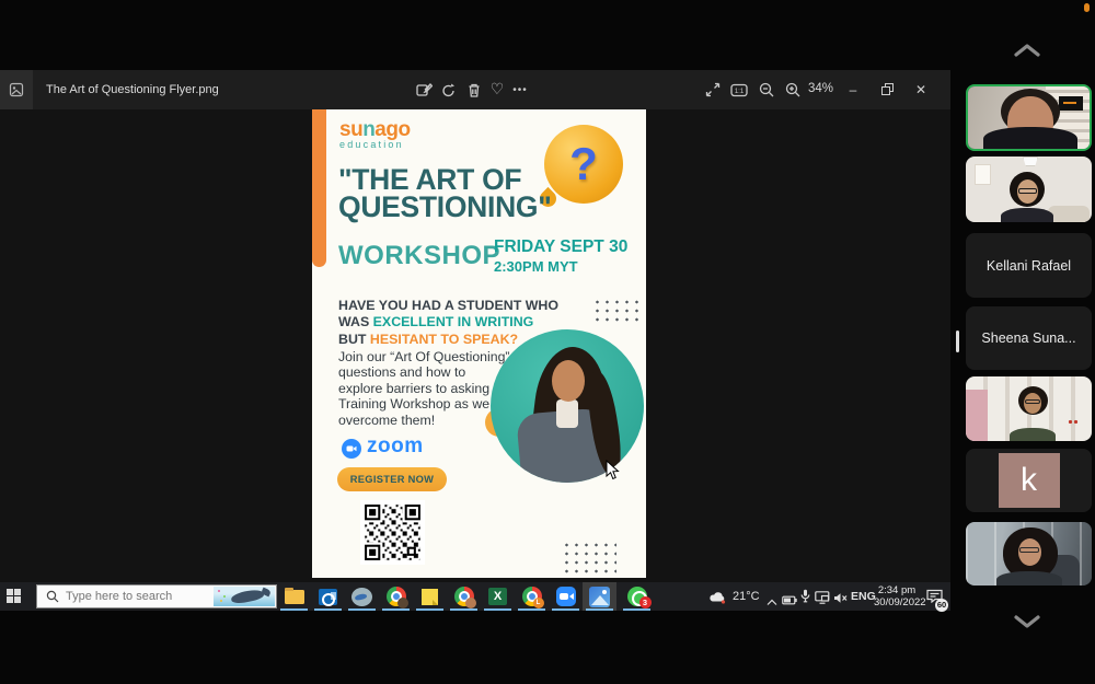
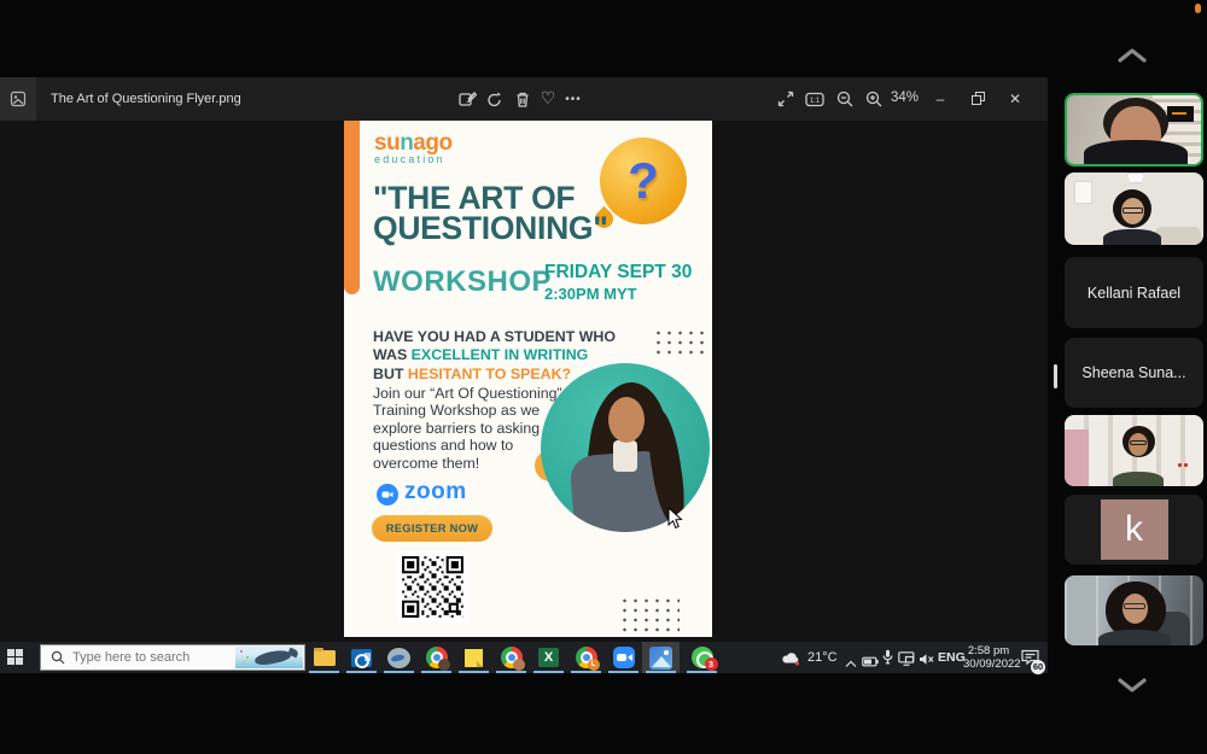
  The Art of Questioning Flyer.png
  ♡
  •••
  34%
  –
  ✕
  sunago
  education
  ?
  "THE ART OF
  QUESTIONING"
  WORKSHOP
  FRIDAY SEPT 30
  2:30PM MYT
  HAVE YOU HAD A STUDENT WHO
  WAS EXCELLENT IN WRITING
  BUT HESITANT TO SPEAK?
  Join our “Art Of Questioning
- questions and how to
+ Training Workshop as we
  explore barriers to asking
- Training Workshop as we
+ questions and how to
  overcome them!
  zoom
  REGISTER NOW
  Type here to search
  X
  3
  21°C
  ENG
- 2:34 pm
+ 2:58 pm
  30/09/2022
  60
  Kellani Rafael
  Sheena Suna...
  k
